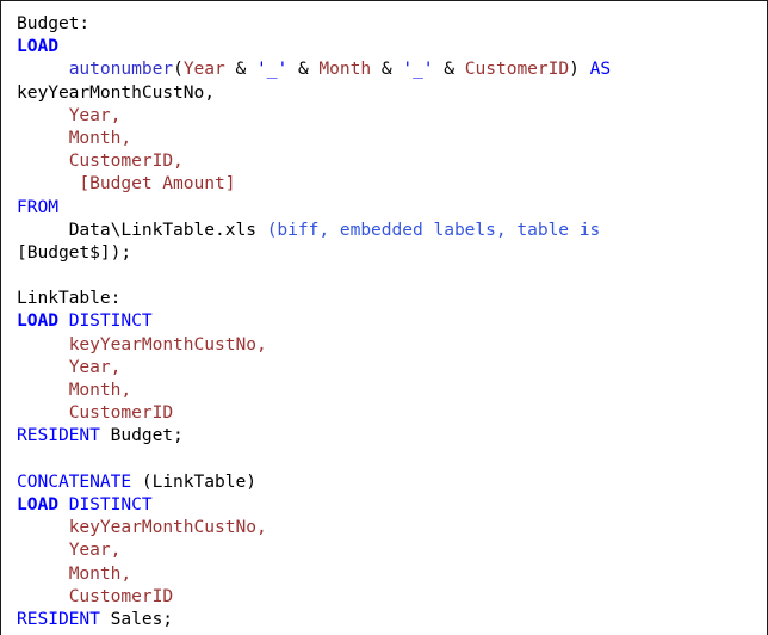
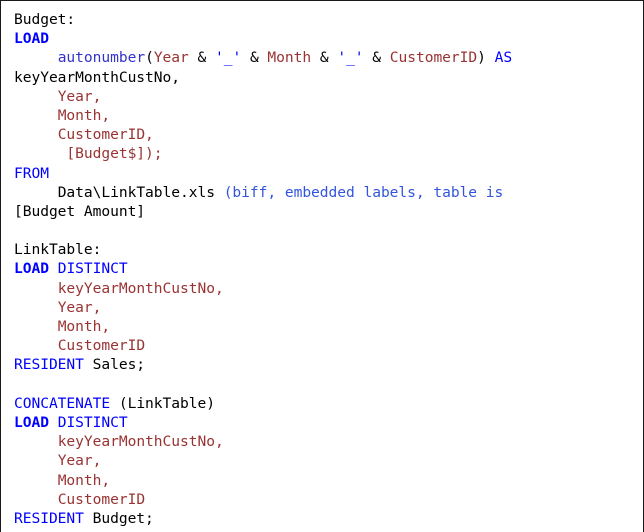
  Budget:
  LOAD
  autonumber(Year & '_' & Month & '_' & CustomerID) AS
  keyYearMonthCustNo,
  Year,
  Month,
  CustomerID,
- [Budget Amount]
+ [Budget$]);
  FROM
  Data\LinkTable.xls (biff, embedded labels, table is
- [Budget$]);
+ [Budget Amount]
  LinkTable:
  LOAD DISTINCT
  keyYearMonthCustNo,
  Year,
  Month,
  CustomerID
- RESIDENT Budget;
+ RESIDENT Sales;
  CONCATENATE (LinkTable)
  LOAD DISTINCT
  keyYearMonthCustNo,
  Year,
  Month,
  CustomerID
- RESIDENT Sales;
+ RESIDENT Budget;
